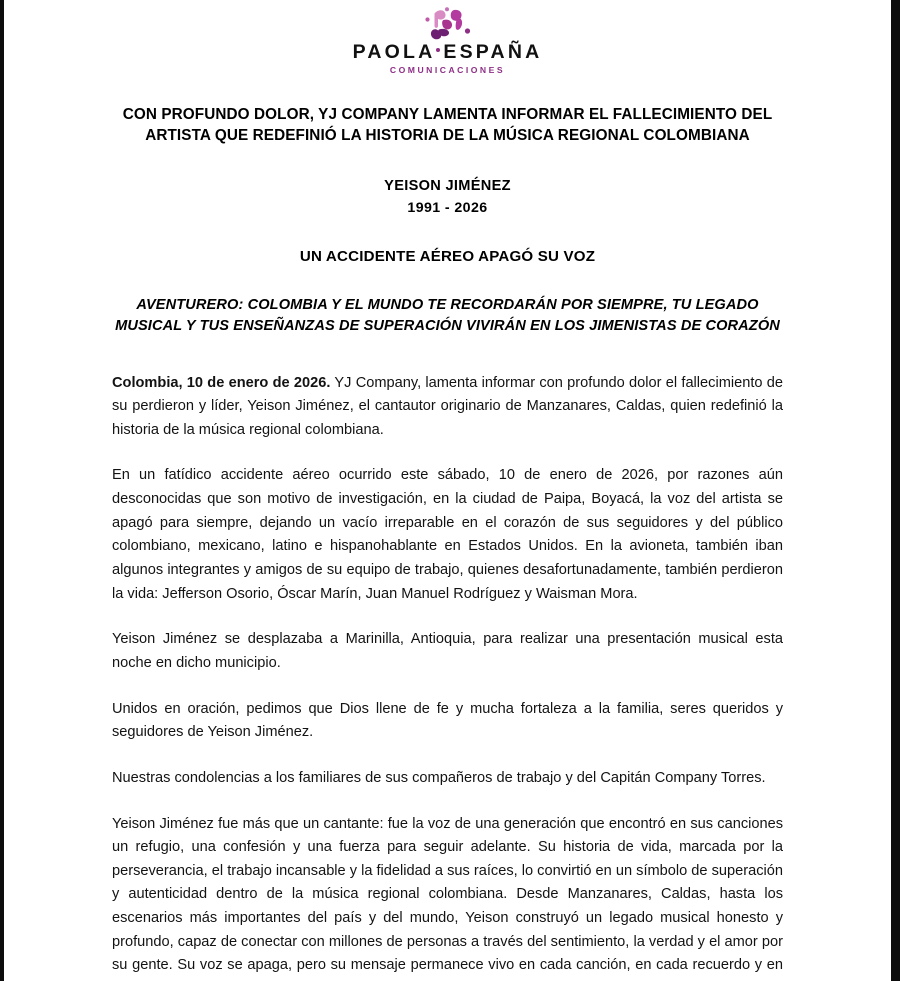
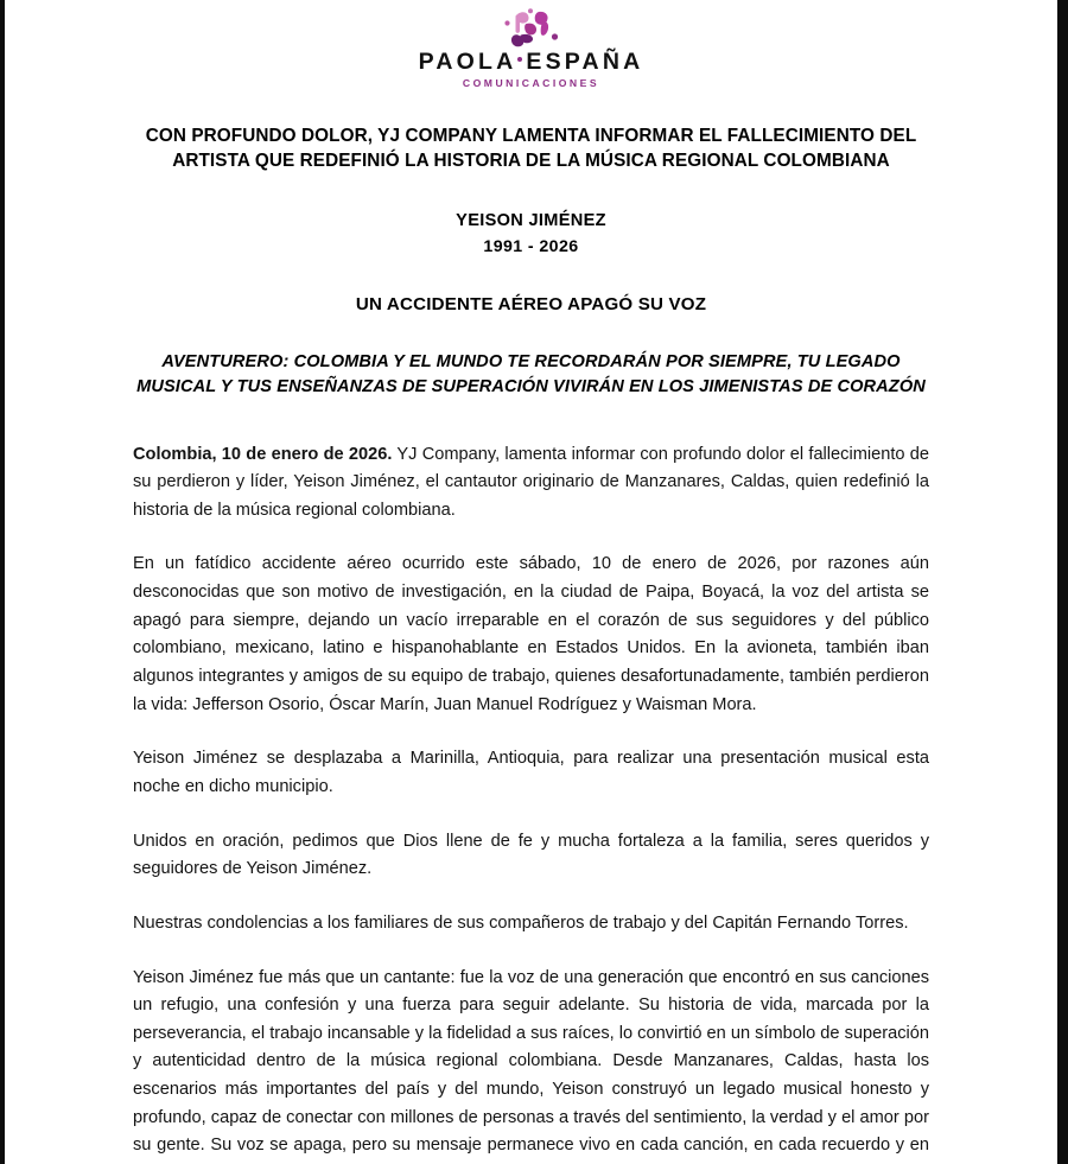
  PAOLA ESPAÑA
  COMUNICACIONES
  CON PROFUNDO DOLOR, YJ COMPANY LAMENTA INFORMAR EL FALLECIMIENTO DEL ARTISTA QUE REDEFINIÓ LA HISTORIA DE LA MÚSICA REGIONAL COLOMBIANA
  YEISON JIMÉNEZ
  1991 - 2026
  UN ACCIDENTE AÉREO APAGÓ SU VOZ
  AVENTURERO: COLOMBIA Y EL MUNDO TE RECORDARÁN POR SIEMPRE, TU LEGADO MUSICAL Y TUS ENSEÑANZAS DE SUPERACIÓN VIVIRÁN EN LOS JIMENISTAS DE CORAZÓN
  Colombia, 10 de enero de 2026. YJ Company, lamenta informar con profundo dolor el fallecimiento de su perdieron y líder, Yeison Jiménez, el cantautor originario de Manzanares, Caldas, quien redefinió la historia de la música regional colombiana.
  En un fatídico accidente aéreo ocurrido este sábado, 10 de enero de 2026, por razones aún desconocidas que son motivo de investigación, en la ciudad de Paipa, Boyacá, la voz del artista se apagó para siempre, dejando un vacío irreparable en el corazón de sus seguidores y del público colombiano, mexicano, latino e hispanohablante en Estados Unidos. En la avioneta, también iban algunos integrantes y amigos de su equipo de trabajo, quienes desafortunadamente, también perdieron la vida: Jefferson Osorio, Óscar Marín, Juan Manuel Rodríguez y Waisman Mora.
  Yeison Jiménez se desplazaba a Marinilla, Antioquia, para realizar una presentación musical esta noche en dicho municipio.
  Unidos en oración, pedimos que Dios llene de fe y mucha fortaleza a la familia, seres queridos y seguidores de Yeison Jiménez.
- Nuestras condolencias a los familiares de sus compañeros de trabajo y del Capitán Company Torres.
+ Nuestras condolencias a los familiares de sus compañeros de trabajo y del Capitán Fernando Torres.
  Yeison Jiménez fue más que un cantante: fue la voz de una generación que encontró en sus canciones un refugio, una confesión y una fuerza para seguir adelante. Su historia de vida, marcada por la perseverancia, el trabajo incansable y la fidelidad a sus raíces, lo convirtió en un símbolo de superación y autenticidad dentro de la música regional colombiana. Desde Manzanares, Caldas, hasta los escenarios más importantes del país y del mundo, Yeison construyó un legado musical honesto y profundo, capaz de conectar con millones de personas a través del sentimiento, la verdad y el amor por su gente. Su voz se apaga, pero su mensaje permanece vivo en cada canción, en cada recuerdo y en
